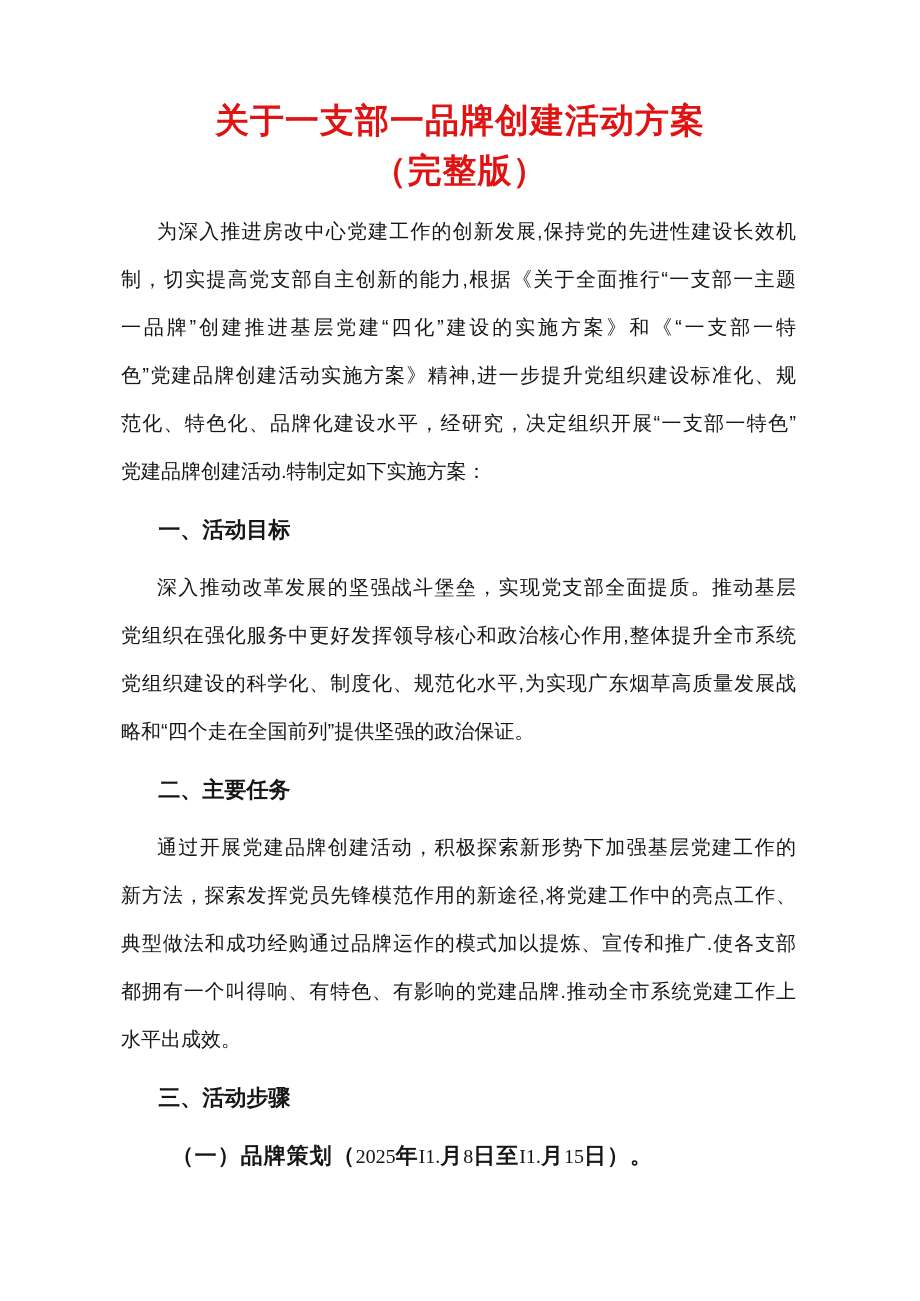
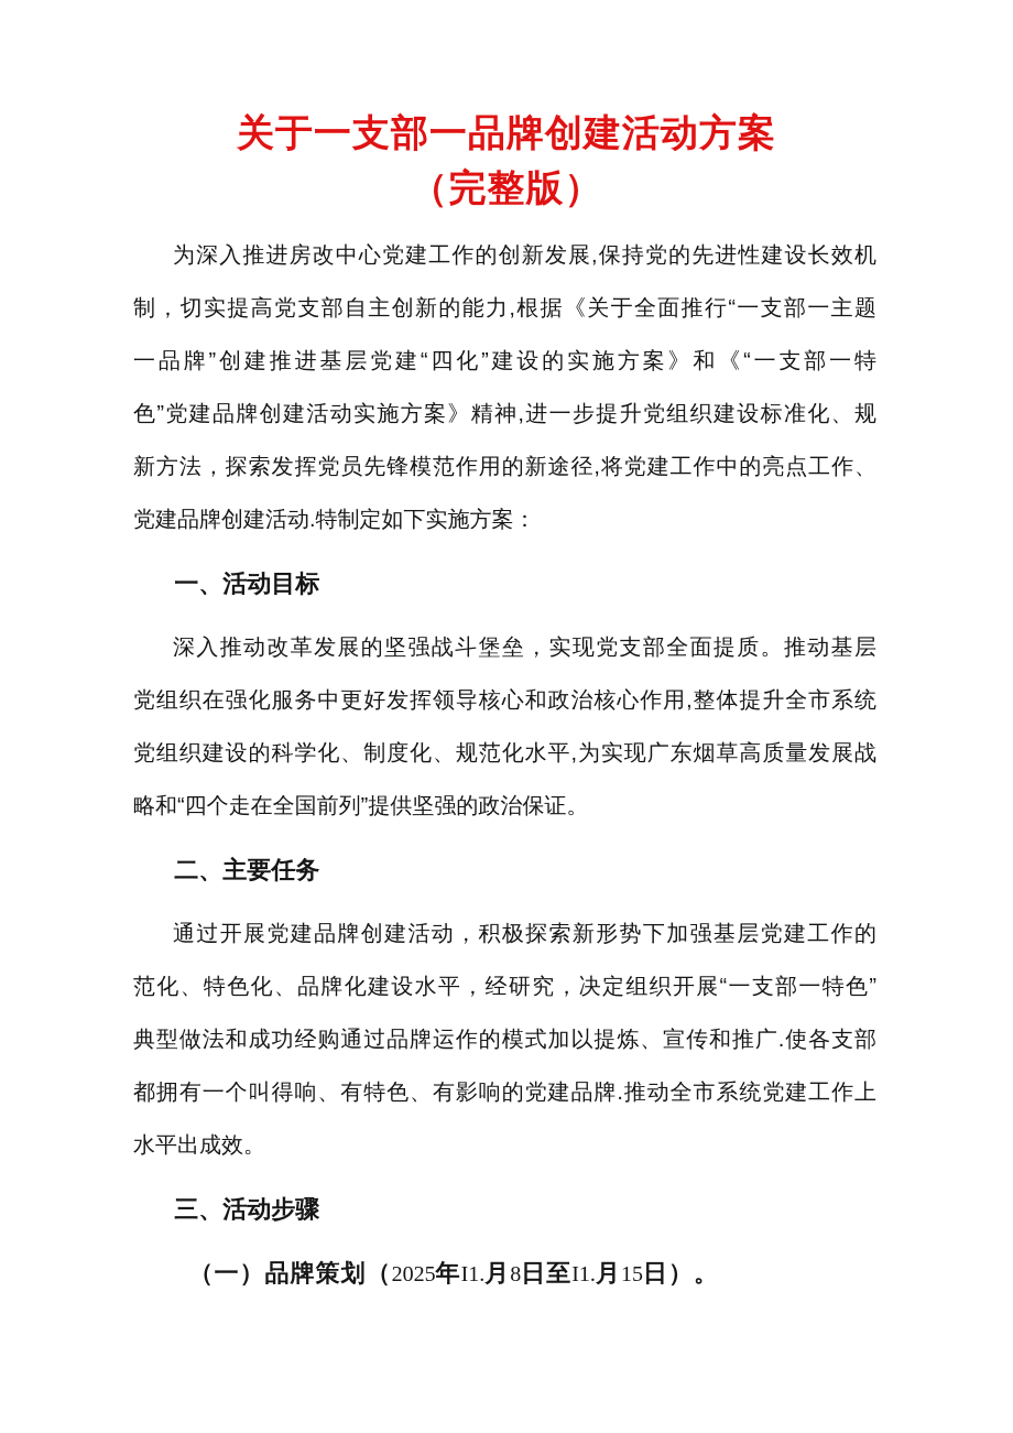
  关于一支部一品牌创建活动方案
  （完整版）
  为深入推进房改中心党建工作的创新发展,保持党的先进性建设长效机
  制，切实提高党支部自主创新的能力,根据《关于全面推行“一支部一主题
  一品牌”创建推进基层党建“四化”建设的实施方案》和《“一支部一特
  色”党建品牌创建活动实施方案》精神,进一步提升党组织建设标准化、规
- 范化、特色化、品牌化建设水平，经研究，决定组织开展“一支部一特色”
+ 新方法，探索发挥党员先锋模范作用的新途径,将党建工作中的亮点工作、
  党建品牌创建活动.特制定如下实施方案：
  一、活动目标
  深入推动改革发展的坚强战斗堡垒，实现党支部全面提质。推动基层
  党组织在强化服务中更好发挥领导核心和政治核心作用,整体提升全市系统
  党组织建设的科学化、制度化、规范化水平,为实现广东烟草高质量发展战
  略和“四个走在全国前列”提供坚强的政治保证。
  二、主要任务
  通过开展党建品牌创建活动，积极探索新形势下加强基层党建工作的
- 新方法，探索发挥党员先锋模范作用的新途径,将党建工作中的亮点工作、
+ 范化、特色化、品牌化建设水平，经研究，决定组织开展“一支部一特色”
  典型做法和成功经购通过品牌运作的模式加以提炼、宣传和推广.使各支部
  都拥有一个叫得响、有特色、有影响的党建品牌.推动全市系统党建工作上
  水平出成效。
  三、活动步骤
  （一）品牌策划（2025年I1.月8日至I1.月15日）。
